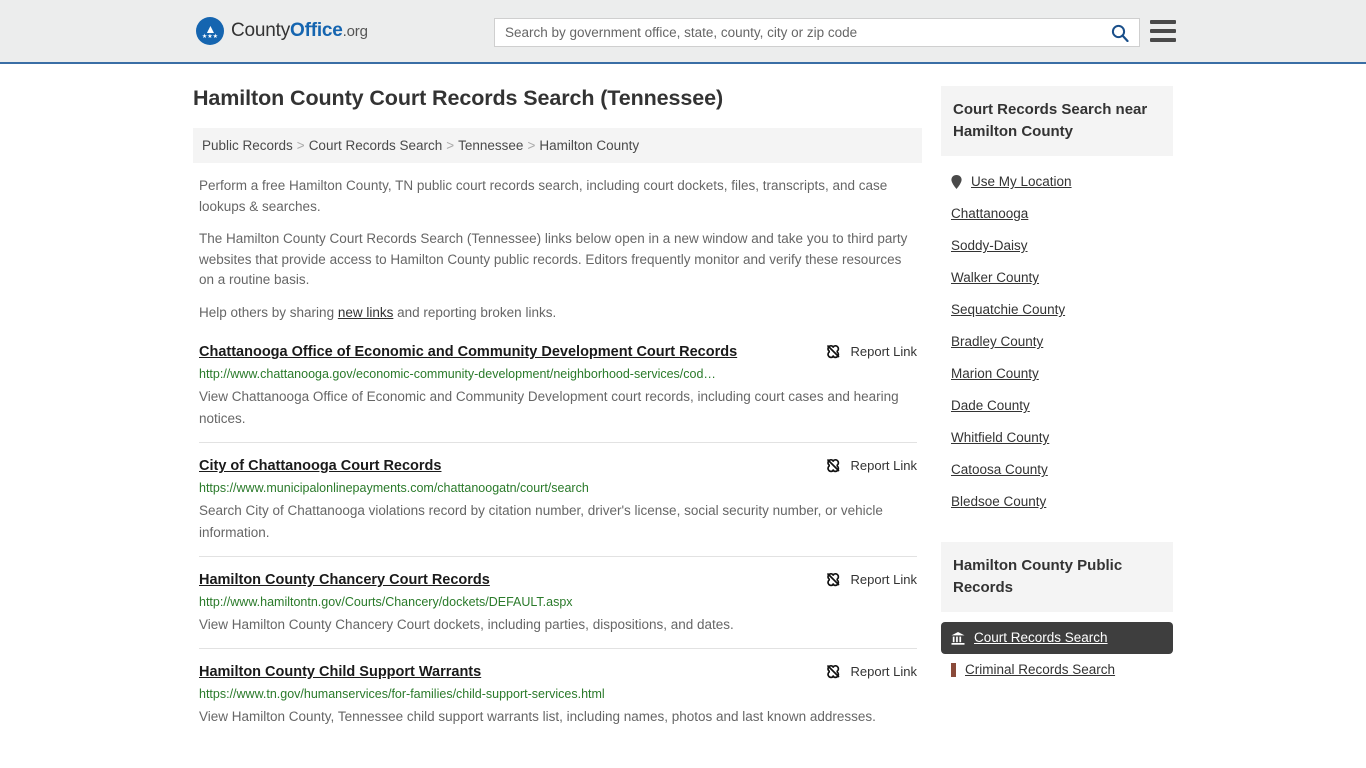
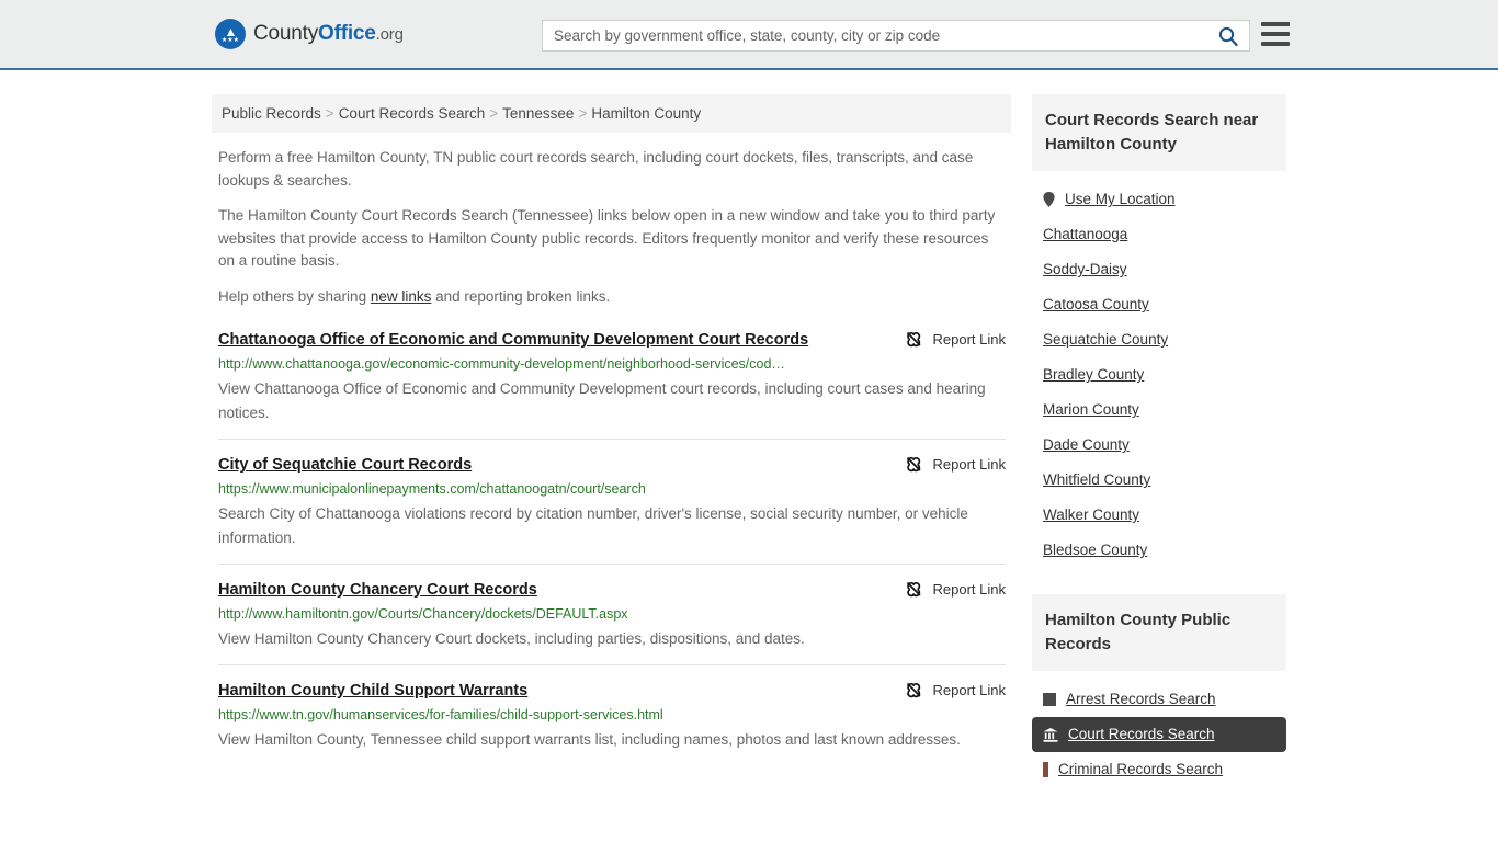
  ▲
  CountyOffice.org
  Search by government office, state, county, city or zip code
- Hamilton County Court Records Search (Tennessee)
  Public Records > Court Records Search > Tennessee > Hamilton County
  Perform a free Hamilton County, TN public court records search, including court dockets, files, transcripts, and case lookups & searches.
  The Hamilton County Court Records Search (Tennessee) links below open in a new window and take you to third party websites that provide access to Hamilton County public records. Editors frequently monitor and verify these resources on a routine basis.
  Help others by sharing new links and reporting broken links.
  Chattanooga Office of Economic and Community Development Court Records
  Report Link
  http://www.chattanooga.gov/economic-community-development/neighborhood-services/cod…
  View Chattanooga Office of Economic and Community Development court records, including court cases and hearing notices.
- City of Chattanooga Court Records
+ City of Sequatchie Court Records
  Report Link
  https://www.municipalonlinepayments.com/chattanoogatn/court/search
  Search City of Chattanooga violations record by citation number, driver's license, social security number, or vehicle information.
  Hamilton County Chancery Court Records
  Report Link
  http://www.hamiltontn.gov/Courts/Chancery/dockets/DEFAULT.aspx
  View Hamilton County Chancery Court dockets, including parties, dispositions, and dates.
  Hamilton County Child Support Warrants
  Report Link
  https://www.tn.gov/humanservices/for-families/child-support-services.html
  View Hamilton County, Tennessee child support warrants list, including names, photos and last known addresses.
  Court Records Search near Hamilton County
  Use My Location
  Chattanooga
  Soddy-Daisy
- Walker County
+ Catoosa County
  Sequatchie County
  Bradley County
  Marion County
  Dade County
  Whitfield County
- Catoosa County
+ Walker County
  Bledsoe County
  Hamilton County Public Records
+ Arrest Records Search
  Court Records Search
  Criminal Records Search
